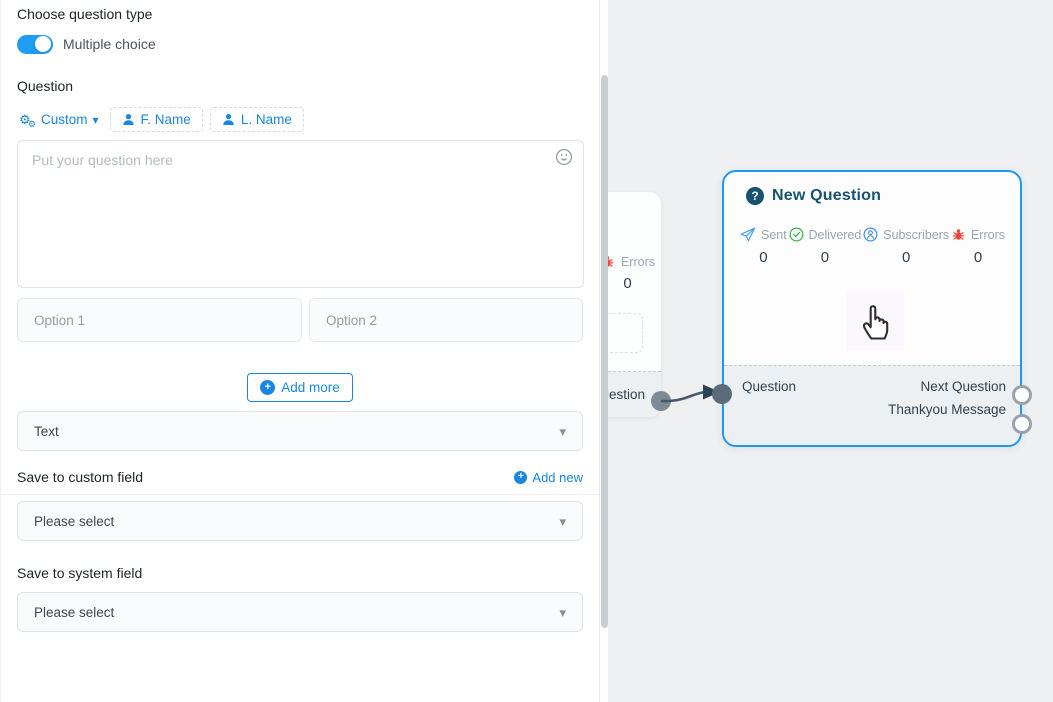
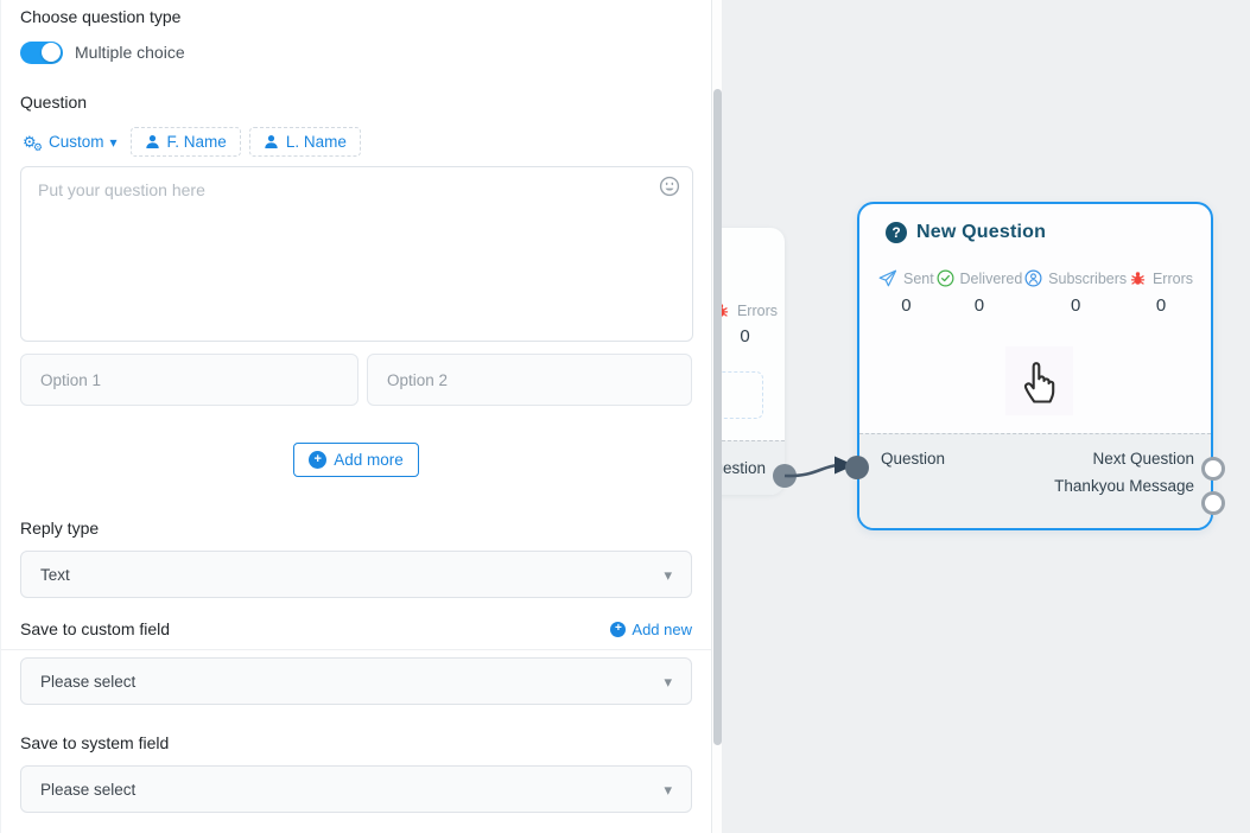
  Choose question type
  Multiple choice
  Question
  Custom
  F. Name
  L. Name
  Put your question here
  Option 1
  Option 2
  Add more
+ Reply type
  Text
  Save to custom field
  Add new
  Please select
  Save to system field
  Please select
  Errors
  0
  estion
  New Question
  Sent
  0
  Delivered
  0
  Subscribers
  0
  Errors
  0
  Question
  Next Question
  Thankyou Message
